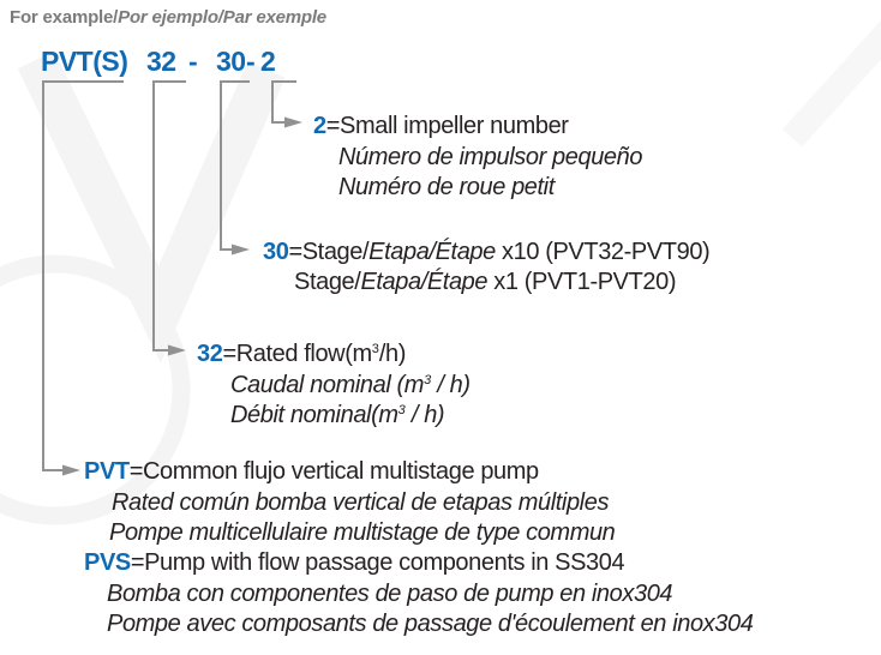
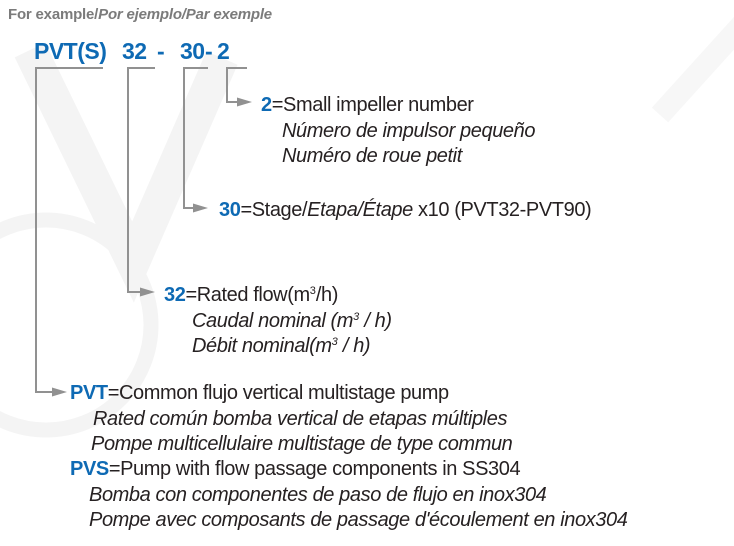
  For example/Por ejemplo/Par exemple
  PVT(S)
  32
  -
  30
  -
  2
  2=Small impeller number
  Número de impulsor pequeño
  Numéro de roue petit
  30=Stage/Etapa/Étape x10 (PVT32-PVT90)
- Stage/Etapa/Étape x1 (PVT1-PVT20)
  32=Rated flow(m3/h)
  Caudal nominal (m3 / h)
  Débit nominal(m3 / h)
  PVT=Common flujo vertical multistage pump
  Rated común bomba vertical de etapas múltiples
  Pompe multicellulaire multistage de type commun
  PVS=Pump with flow passage components in SS304
- Bomba con componentes de paso de pump en inox304
+ Bomba con componentes de paso de flujo en inox304
  Pompe avec composants de passage d'écoulement en inox304
